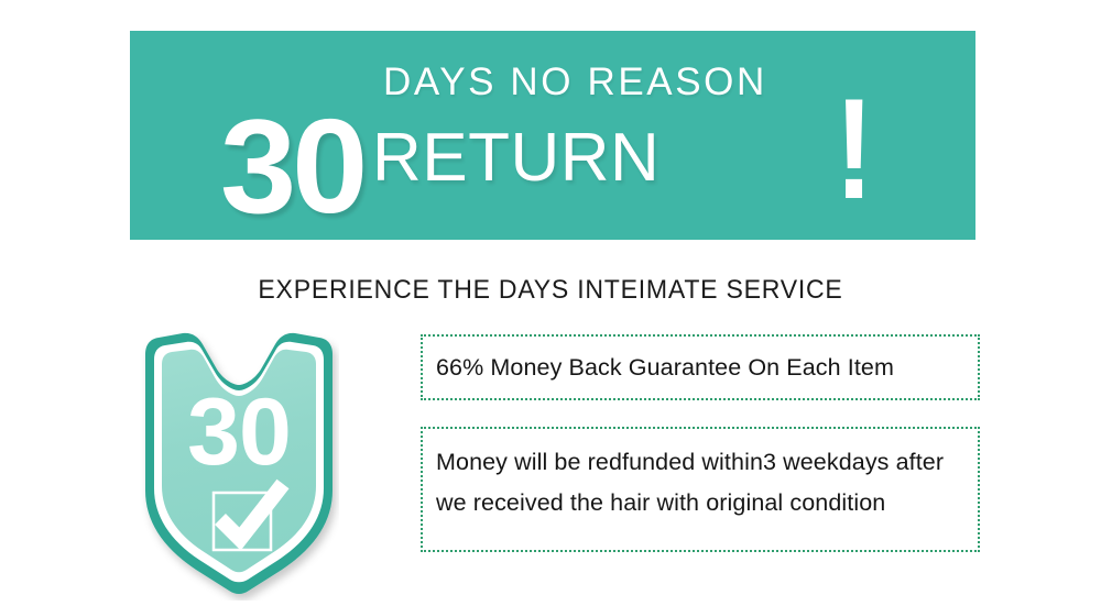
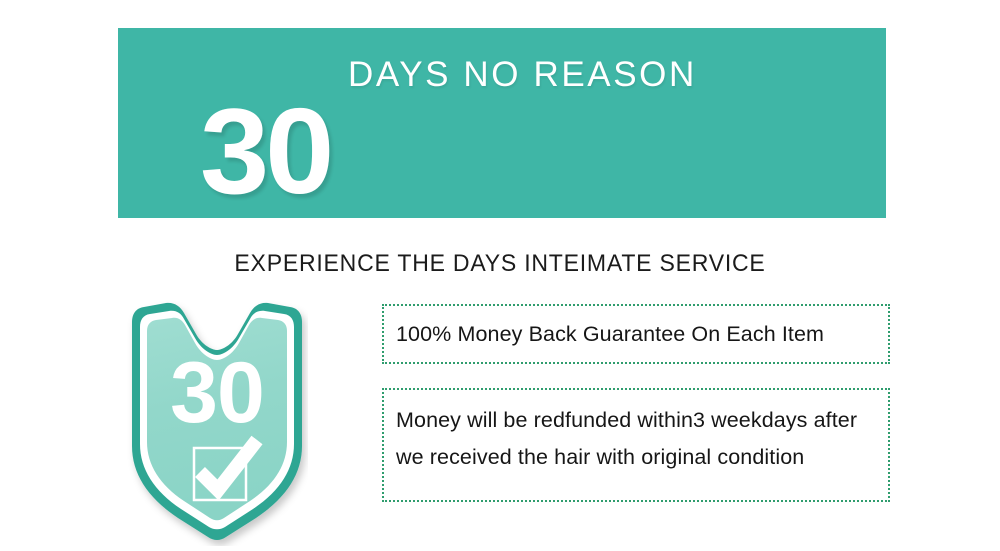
  30
  DAYS NO REASON
- RETURN
- !
  EXPERIENCE THE DAYS INTEIMATE SERVICE
  30
- 66% Money Back Guarantee On Each Item
+ 100% Money Back Guarantee On Each Item
  Money will be redfunded within3 weekdays after we received the hair with original condition
